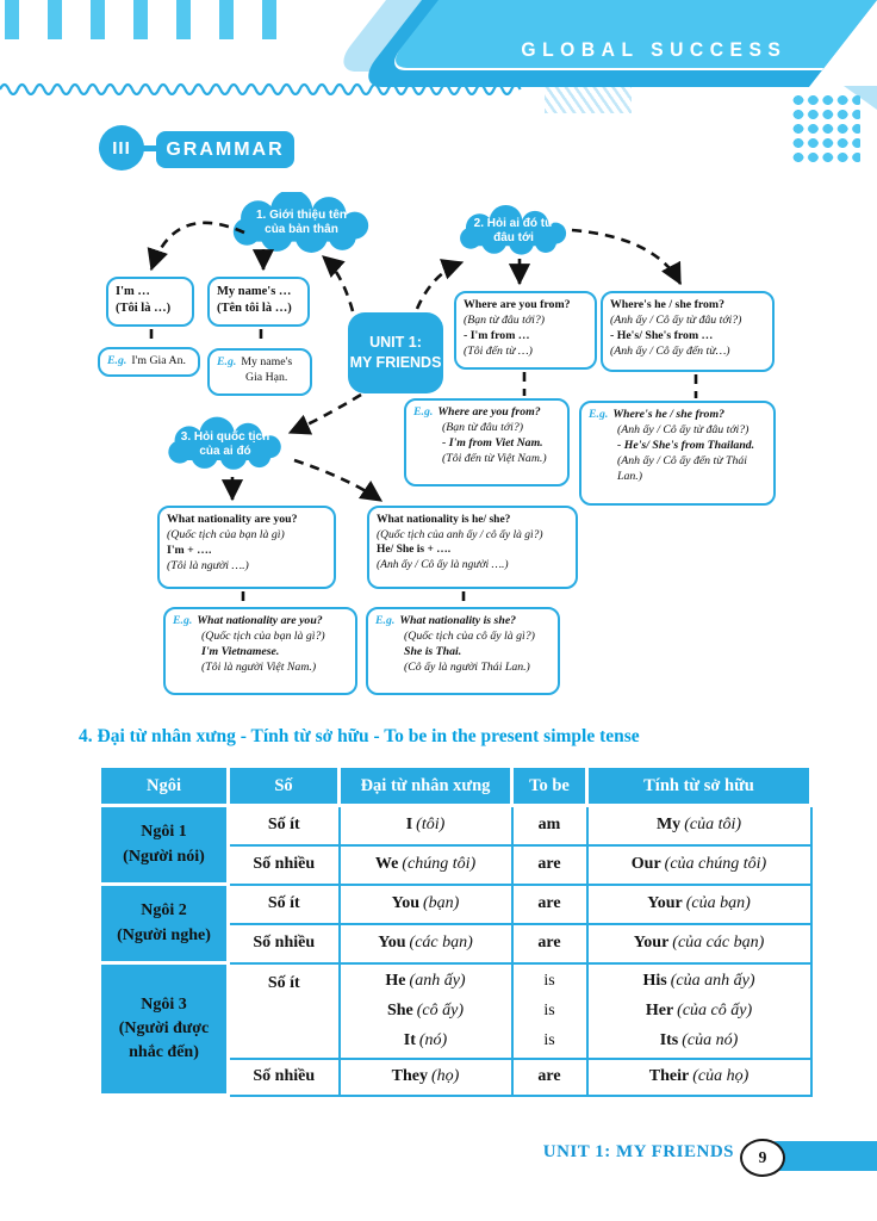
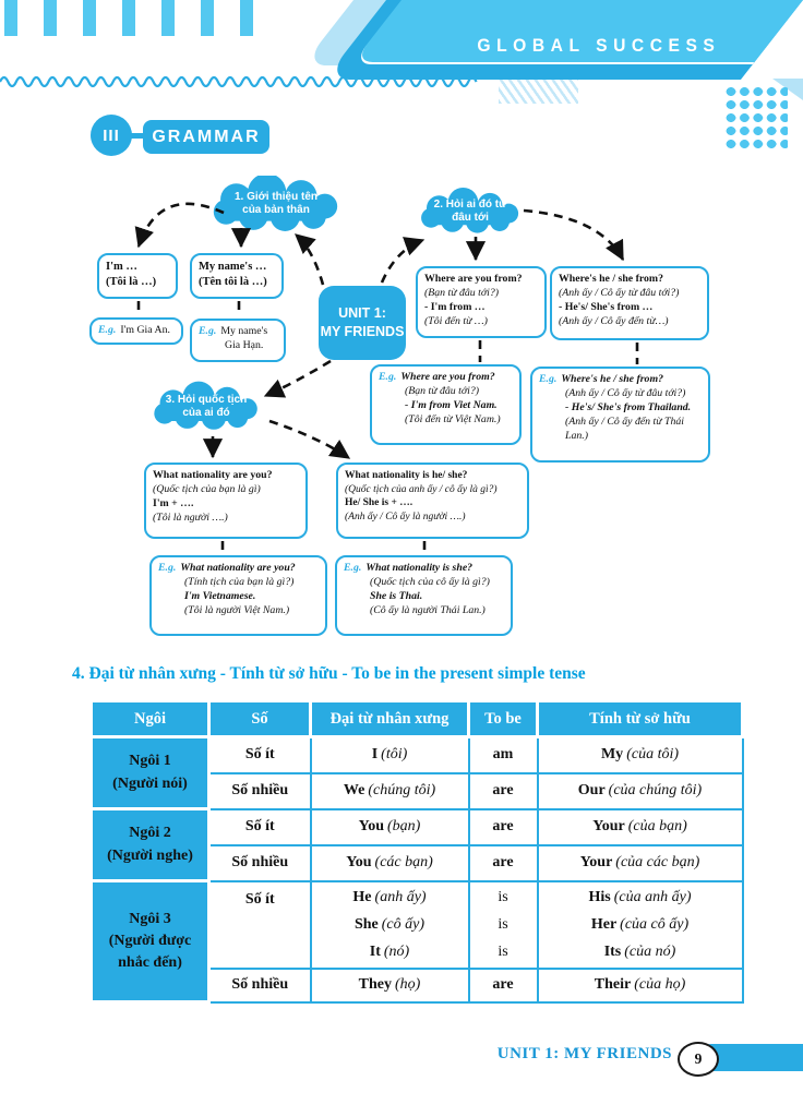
  GLOBAL SUCCESS
  III
  GRAMMAR
  1. Giới thiệu tên
  của bản thân
  2. Hỏi ai đó từ
  đâu tới
  3. Hỏi quốc tịch
  của ai đó
  UNIT 1:
  MY FRIENDS
  I'm …
  (Tôi là …)
  My name's …
  (Tên tôi là …)
  Where are you from?
  (Bạn từ đâu tới?)
  - I'm from …
  (Tôi đến từ …)
  Where's he / she from?
  (Anh ấy / Cô ấy từ đâu tới?)
  - He's/ She's from …
  (Anh ấy / Cô ấy đến từ…)
  What nationality are you?
  (Quốc tịch của bạn là gì)
  I'm + ….
  (Tôi là người ….)
  What nationality is he/ she?
  (Quốc tịch của anh ấy / cô ấy là gì?)
  He/ She is + ….
  (Anh ấy / Cô ấy là người ….)
  E.g. I'm Gia An.
  E.g. My name's Gia Hạn.
  E.g. Where are you from?
  (Bạn từ đâu tới?)
  - I'm from Viet Nam.
  (Tôi đến từ Việt Nam.)
  E.g. Where's he / she from?
  (Anh ấy / Cô ấy từ đâu tới?)
  - He's/ She's from Thailand.
  (Anh ấy / Cô ấy đến từ Thái Lan.)
  E.g. What nationality are you?
- (Quốc tịch của bạn là gì?)
+ (Tính tịch của bạn là gì?)
  I'm Vietnamese.
  (Tôi là người Việt Nam.)
  E.g. What nationality is she?
  (Quốc tịch của cô ấy là gì?)
  She is Thai.
  (Cô ấy là người Thái Lan.)
  4. Đại từ nhân xưng - Tính từ sở hữu - To be in the present simple tense
  Ngôi	Số	Đại từ nhân xưng	To be	Tính từ sở hữu
  Ngôi 1 (Người nói)	Số ít	I (tôi)	am	My (của tôi)
  Số nhiều	We (chúng tôi)	are	Our (của chúng tôi)
  Ngôi 2 (Người nghe)	Số ít	You (bạn)	are	Your (của bạn)
  Số nhiều	You (các bạn)	are	Your (của các bạn)
  Ngôi 3 (Người được nhắc đến)	Số ít	He (anh ấy) She (cô ấy) It (nó)	is is is	His (của anh ấy) Her (của cô ấy) Its (của nó)
  Số nhiều	They (họ)	are	Their (của họ)
  UNIT 1: MY FRIENDS
  9
